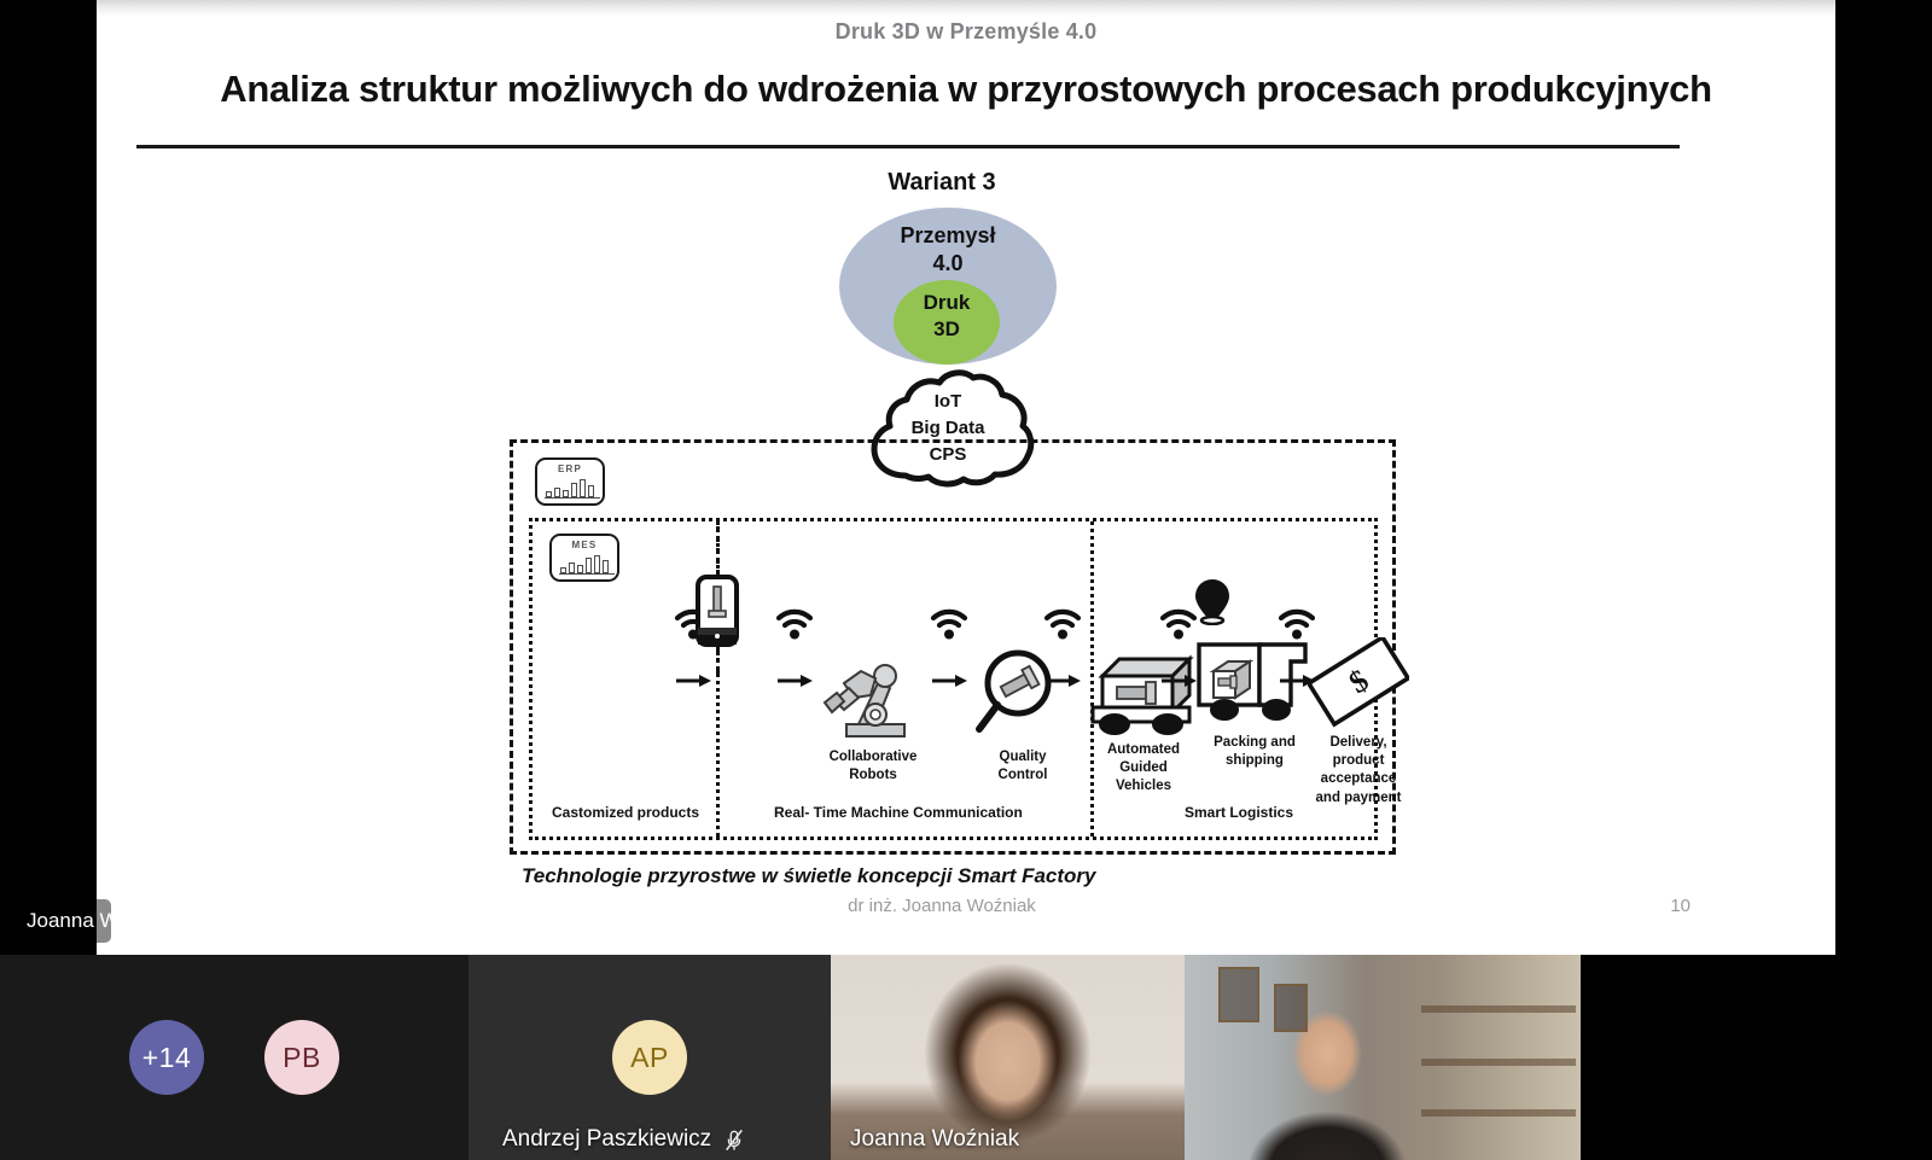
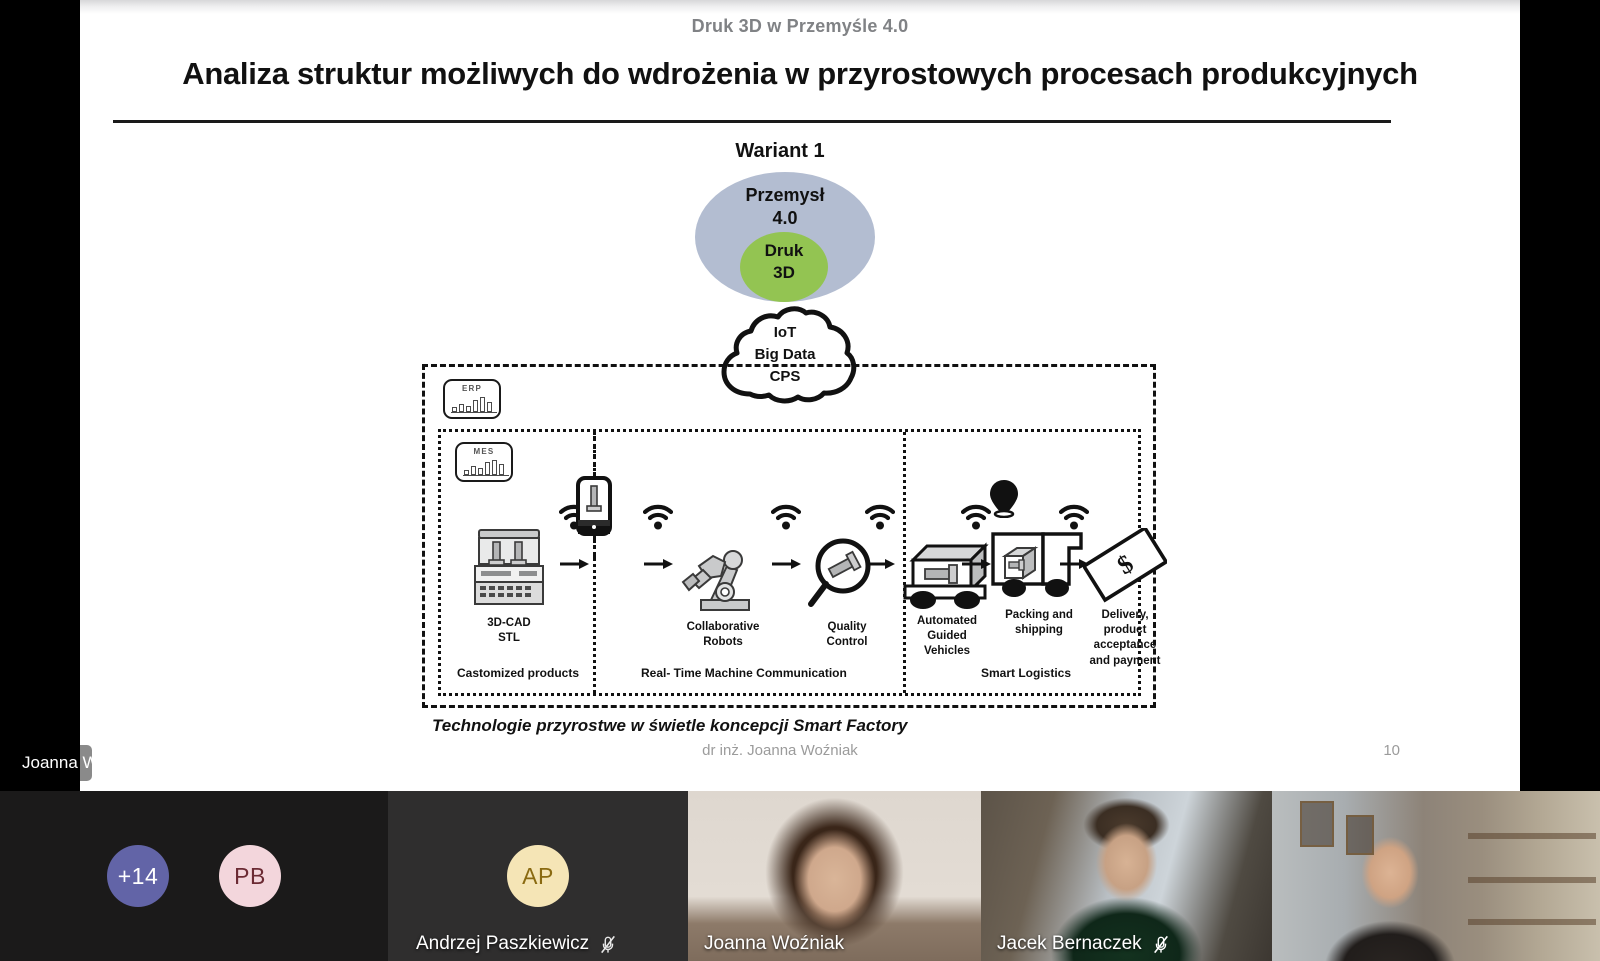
  Druk 3D w Przemyśle 4.0
  Analiza struktur możliwych do wdrożenia w przyrostowych procesach produkcyjnych
- Wariant 3
+ Wariant 1
  Przemysł
  4.0
  Druk
  3D
  IoT
  Big Data
  CPS
  ERP
  MES
+ 3D-CAD
+ STL
  Collaborative
  Robots
  Quality
  Control
  Automated
  Guided
  Vehicles
  Packing and
  shipping
  Delivery,
  product
  acceptance
  and payment
  Castomized products
  Real- Time Machine Communication
  Smart Logistics
  Technologie przyrostwe w świetle koncepcji Smart Factory
  dr inż. Joanna Woźniak
  10
  Joanna Woźniak
  +14
  PB
  AP
  Andrzej Paszkiewicz
  Joanna Woźniak
+ Jacek Bernaczek
